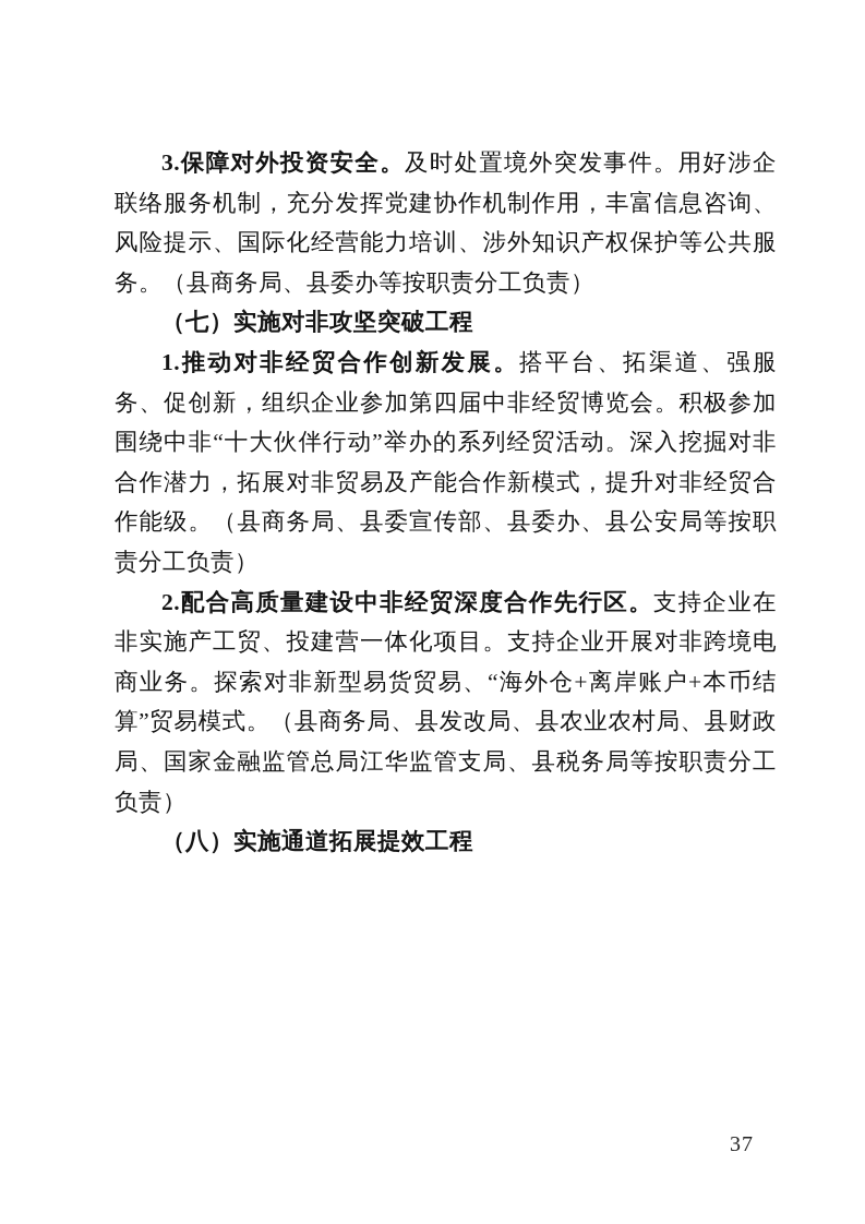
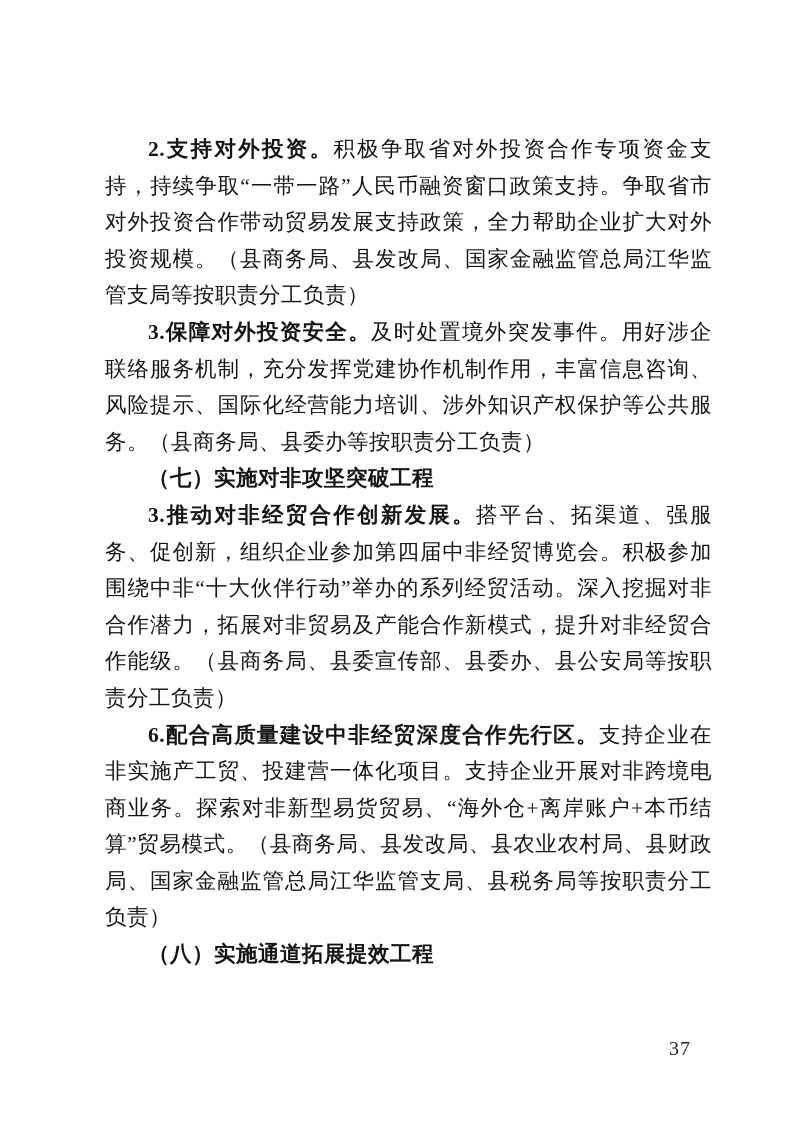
+ 2.支持对外投资。积极争取省对外投资合作专项资金支持，持续争取“一带一路”人民币融资窗口政策支持。争取省市对外投资合作带动贸易发展支持政策，全力帮助企业扩大对外投资规模。（县商务局、县发改局、国家金融监管总局江华监管支局等按职责分工负责）
  3.保障对外投资安全。及时处置境外突发事件。用好涉企联络服务机制，充分发挥党建协作机制作用，丰富信息咨询、风险提示、国际化经营能力培训、涉外知识产权保护等公共服务。（县商务局、县委办等按职责分工负责）
  （七）实施对非攻坚突破工程
- 1.推动对非经贸合作创新发展。搭平台、拓渠道、强服务、促创新，组织企业参加第四届中非经贸博览会。积极参加围绕中非“十大伙伴行动”举办的系列经贸活动。深入挖掘对非合作潜力，拓展对非贸易及产能合作新模式，提升对非经贸合作能级。（县商务局、县委宣传部、县委办、县公安局等按职责分工负责）
+ 3.推动对非经贸合作创新发展。搭平台、拓渠道、强服务、促创新，组织企业参加第四届中非经贸博览会。积极参加围绕中非“十大伙伴行动”举办的系列经贸活动。深入挖掘对非合作潜力，拓展对非贸易及产能合作新模式，提升对非经贸合作能级。（县商务局、县委宣传部、县委办、县公安局等按职责分工负责）
- 2.配合高质量建设中非经贸深度合作先行区。支持企业在非实施产工贸、投建营一体化项目。支持企业开展对非跨境电商业务。探索对非新型易货贸易、“海外仓+离岸账户+本币结算”贸易模式。（县商务局、县发改局、县农业农村局、县财政局、国家金融监管总局江华监管支局、县税务局等按职责分工负责）
+ 6.配合高质量建设中非经贸深度合作先行区。支持企业在非实施产工贸、投建营一体化项目。支持企业开展对非跨境电商业务。探索对非新型易货贸易、“海外仓+离岸账户+本币结算”贸易模式。（县商务局、县发改局、县农业农村局、县财政局、国家金融监管总局江华监管支局、县税务局等按职责分工负责）
  （八）实施通道拓展提效工程
  37
